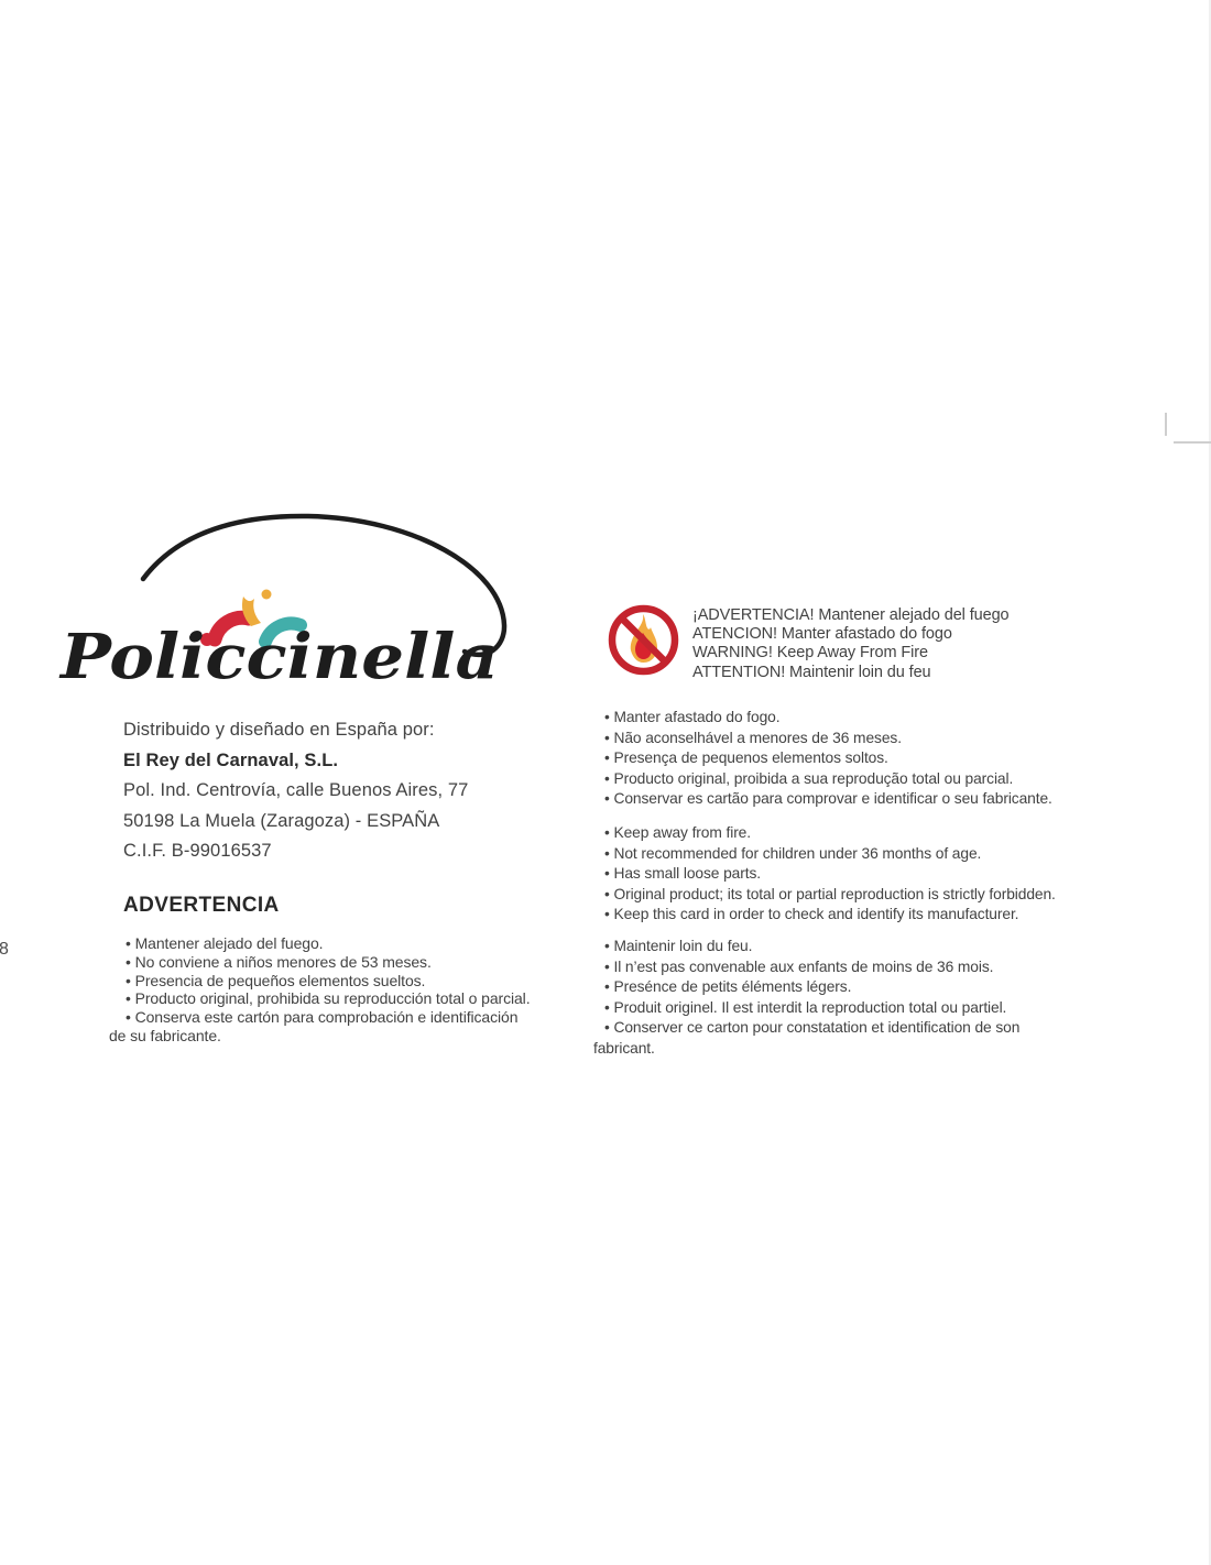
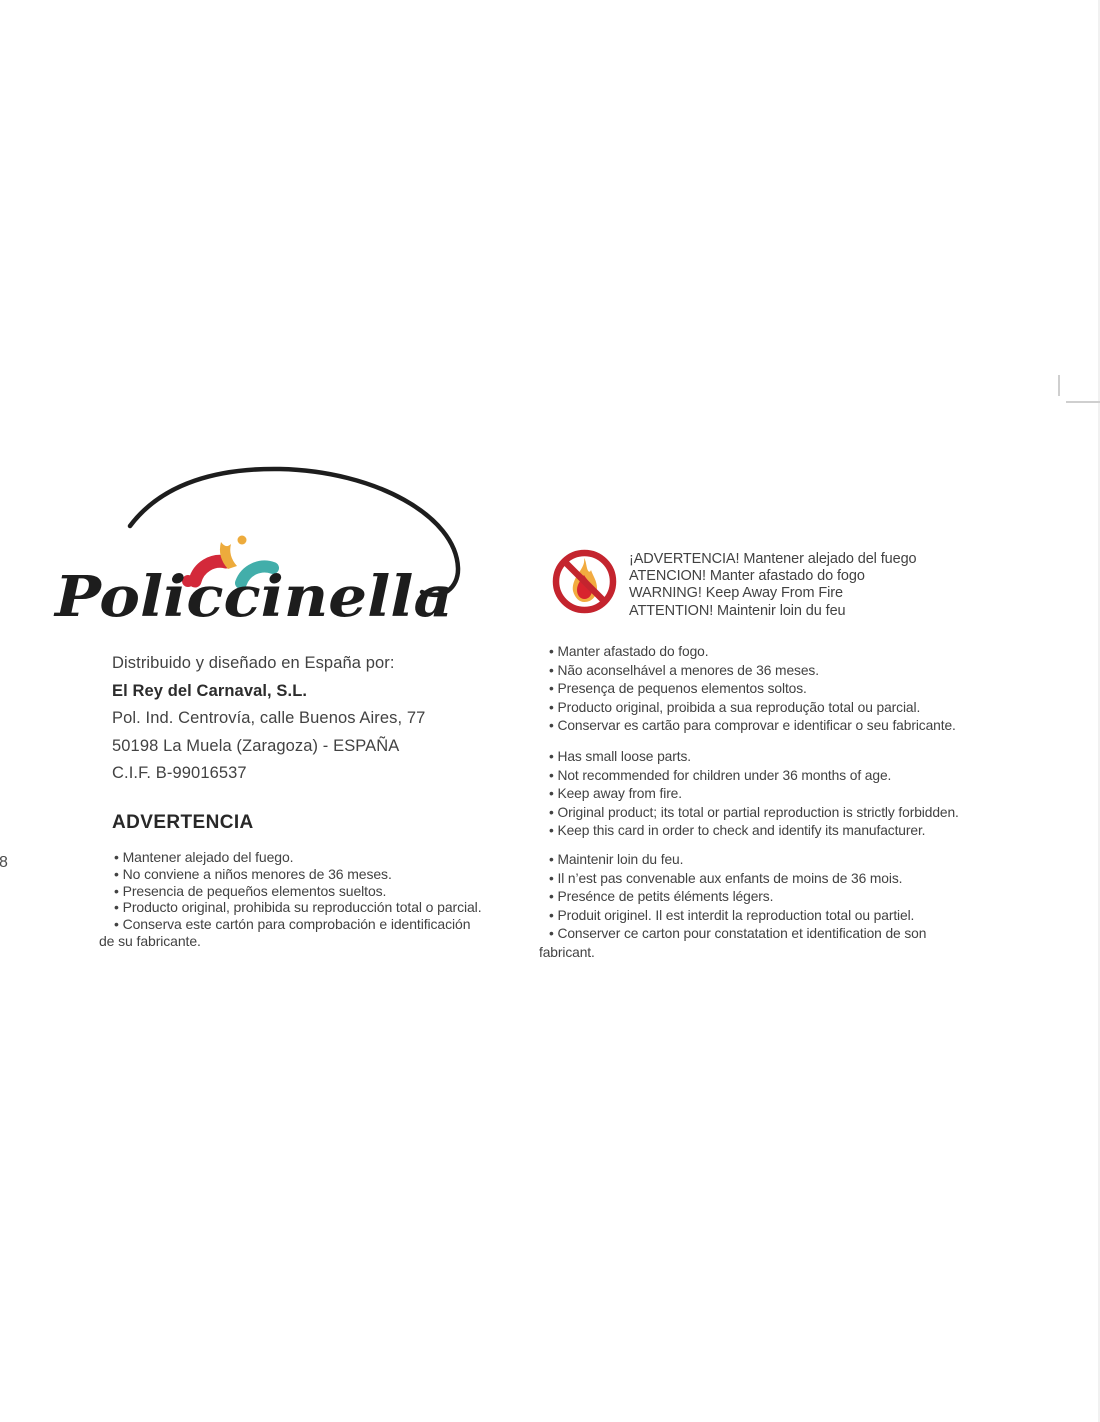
  8
  Policcinella
  Distribuido y diseñado en España por:
  El Rey del Carnaval, S.L.
  Pol. Ind. Centrovía, calle Buenos Aires, 77
  50198 La Muela (Zaragoza) - ESPAÑA
  C.I.F. B-99016537
  ADVERTENCIA
  Mantener alejado del fuego.
- No conviene a niños menores de 53 meses.
+ No conviene a niños menores de 36 meses.
  Presencia de pequeños elementos sueltos.
  Producto original, prohibida su reproducción total o parcial.
  Conserva este cartón para comprobación e identificación
  de su fabricante.
  ¡ADVERTENCIA! Mantener alejado del fuego
  ATENCION! Manter afastado do fogo
  WARNING! Keep Away From Fire
  ATTENTION! Maintenir loin du feu
  Manter afastado do fogo.
  Não aconselhável a menores de 36 meses.
  Presença de pequenos elementos soltos.
  Producto original, proibida a sua reprodução total ou parcial.
  Conservar es cartão para comprovar e identificar o seu fabricante.
- Keep away from fire.
+ Has small loose parts.
  Not recommended for children under 36 months of age.
- Has small loose parts.
+ Keep away from fire.
  Original product; its total or partial reproduction is strictly forbidden.
  Keep this card in order to check and identify its manufacturer.
  Maintenir loin du feu.
  Il n’est pas convenable aux enfants de moins de 36 mois.
  Presénce de petits éléments légers.
  Produit originel. Il est interdit la reproduction total ou partiel.
  Conserver ce carton pour constatation et identification de son
  fabricant.
